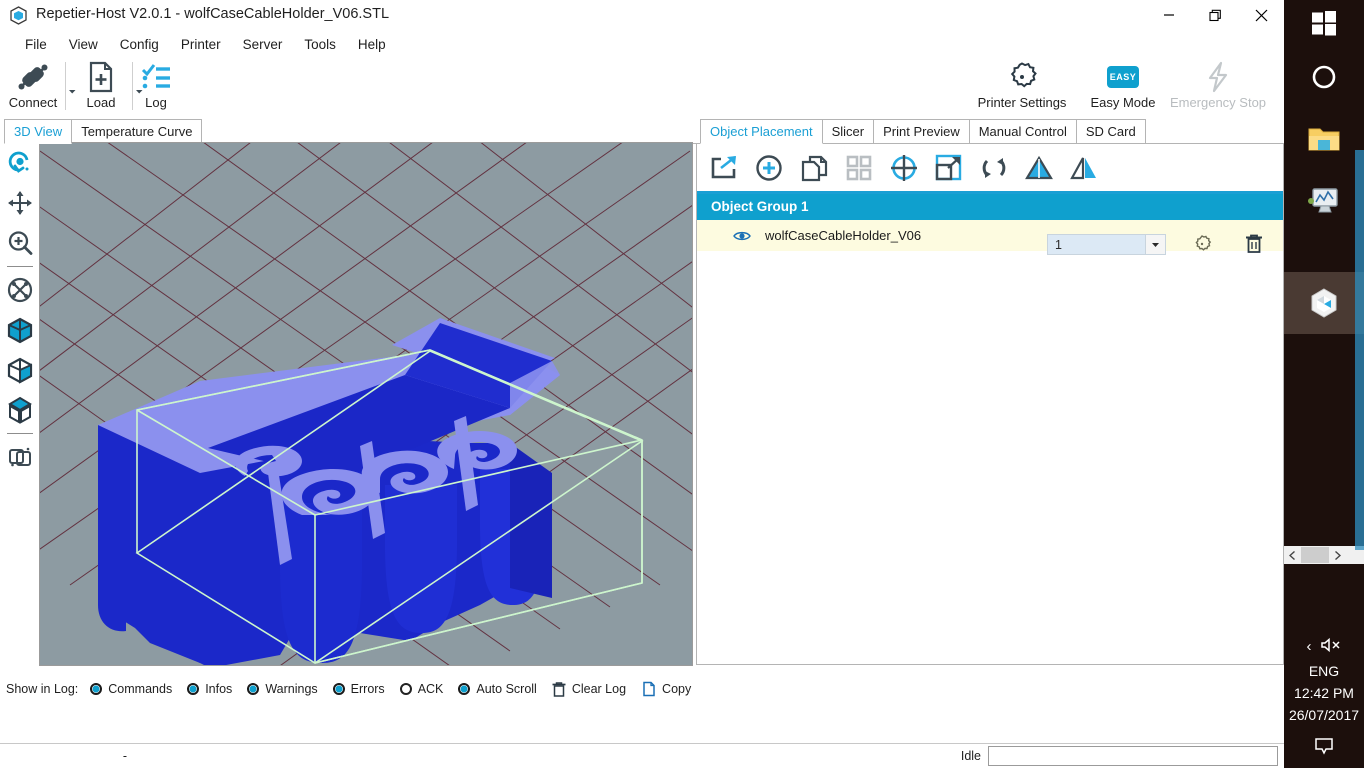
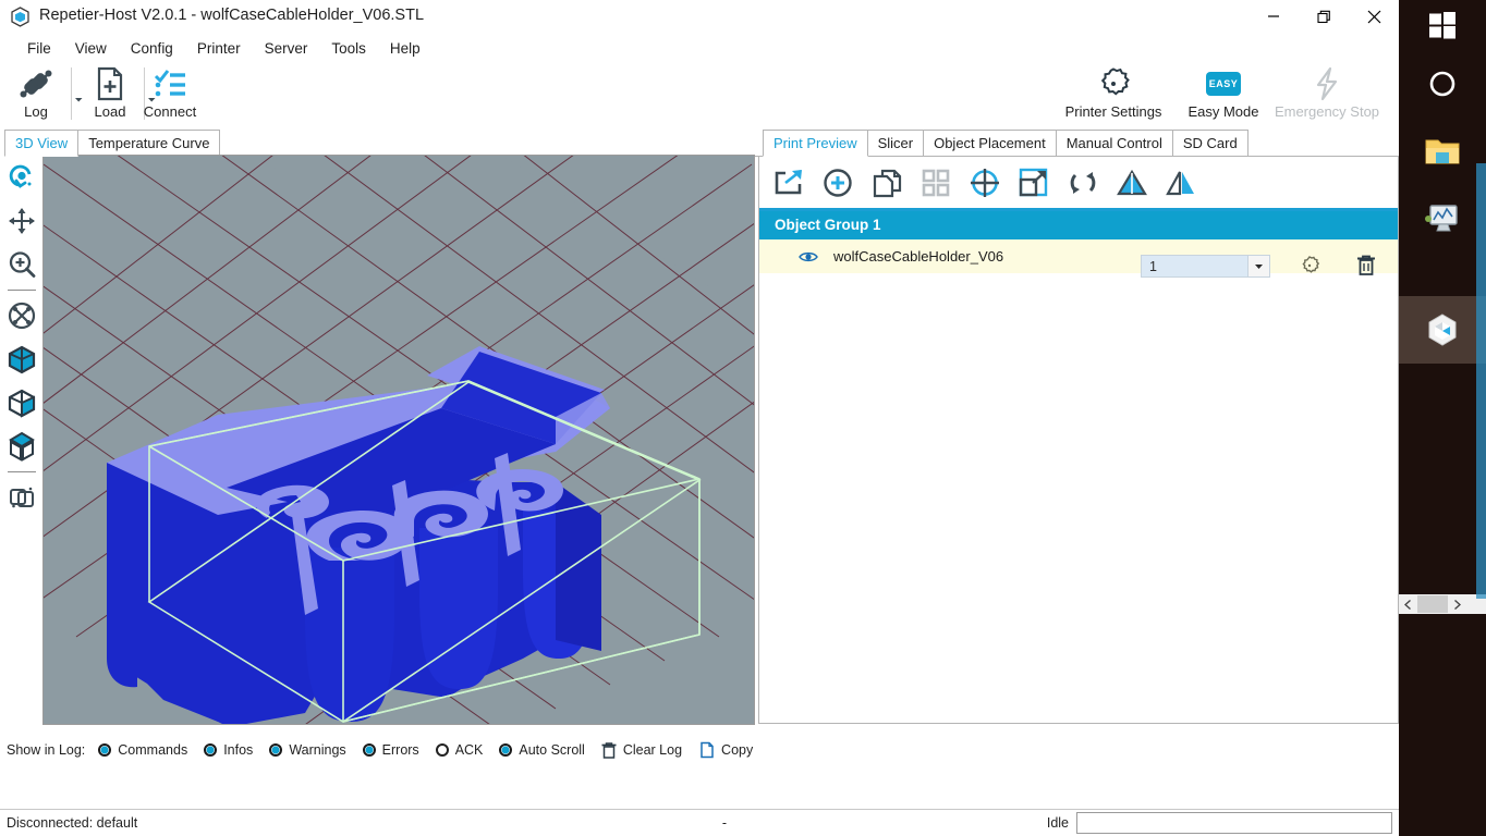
  Repetier-Host V2.0.1 - wolfCaseCableHolder_V06.STL
  File
  View
  Config
  Printer
  Server
  Tools
  Help
- Connect
+ Log
  Load
- Log
+ Connect
  Printer Settings
  EASY
  Easy Mode
  Emergency Stop
  3D View
  Temperature Curve
- Object Placement
+ Print Preview
  Slicer
- Print Preview
+ Object Placement
  Manual Control
  SD Card
  Object Group 1
  wolfCaseCableHolder_V06
  1
  Show in Log:
  Commands
  Infos
  Warnings
  Errors
  ACK
  Auto Scroll
  Clear Log
  Copy
+ Disconnected: default
  -
  Idle
- ‹
- ENG
- 12:42 PM
- 26/07/2017
